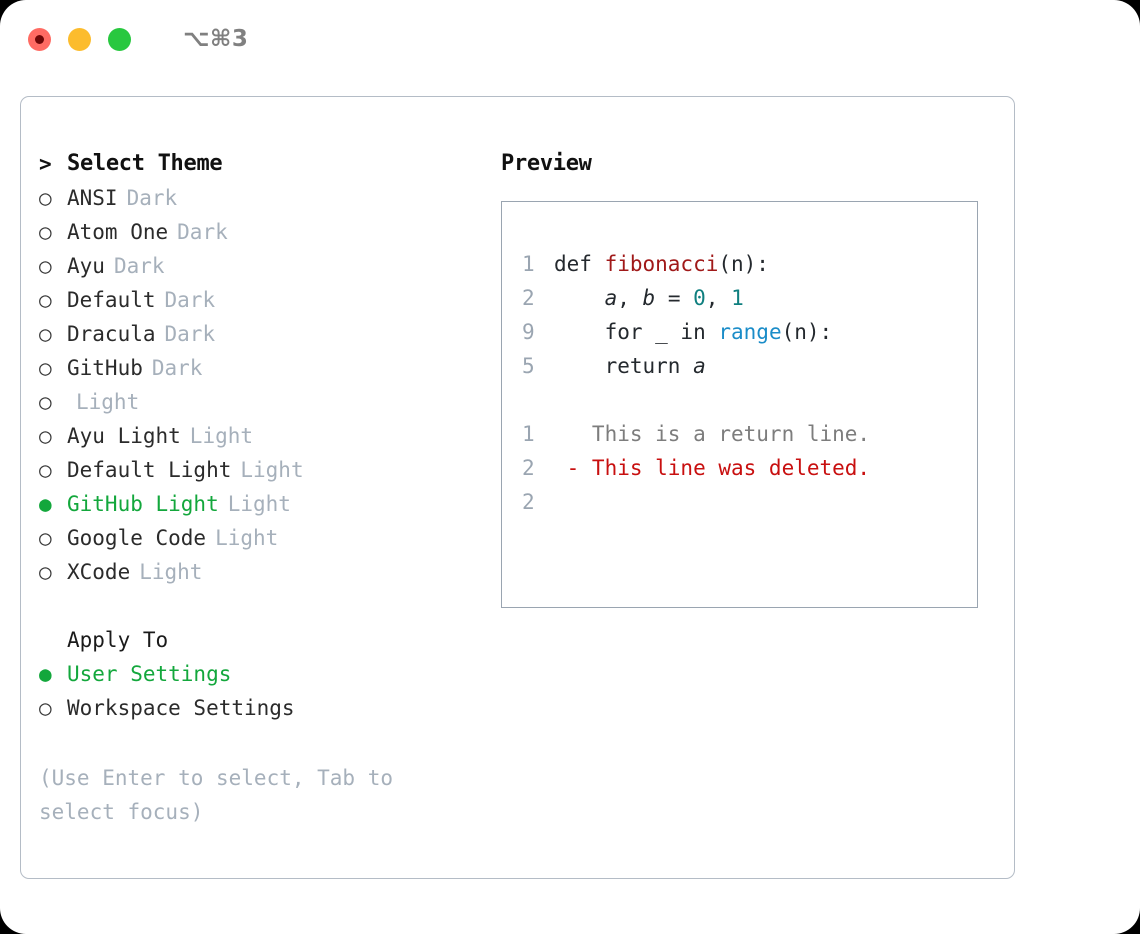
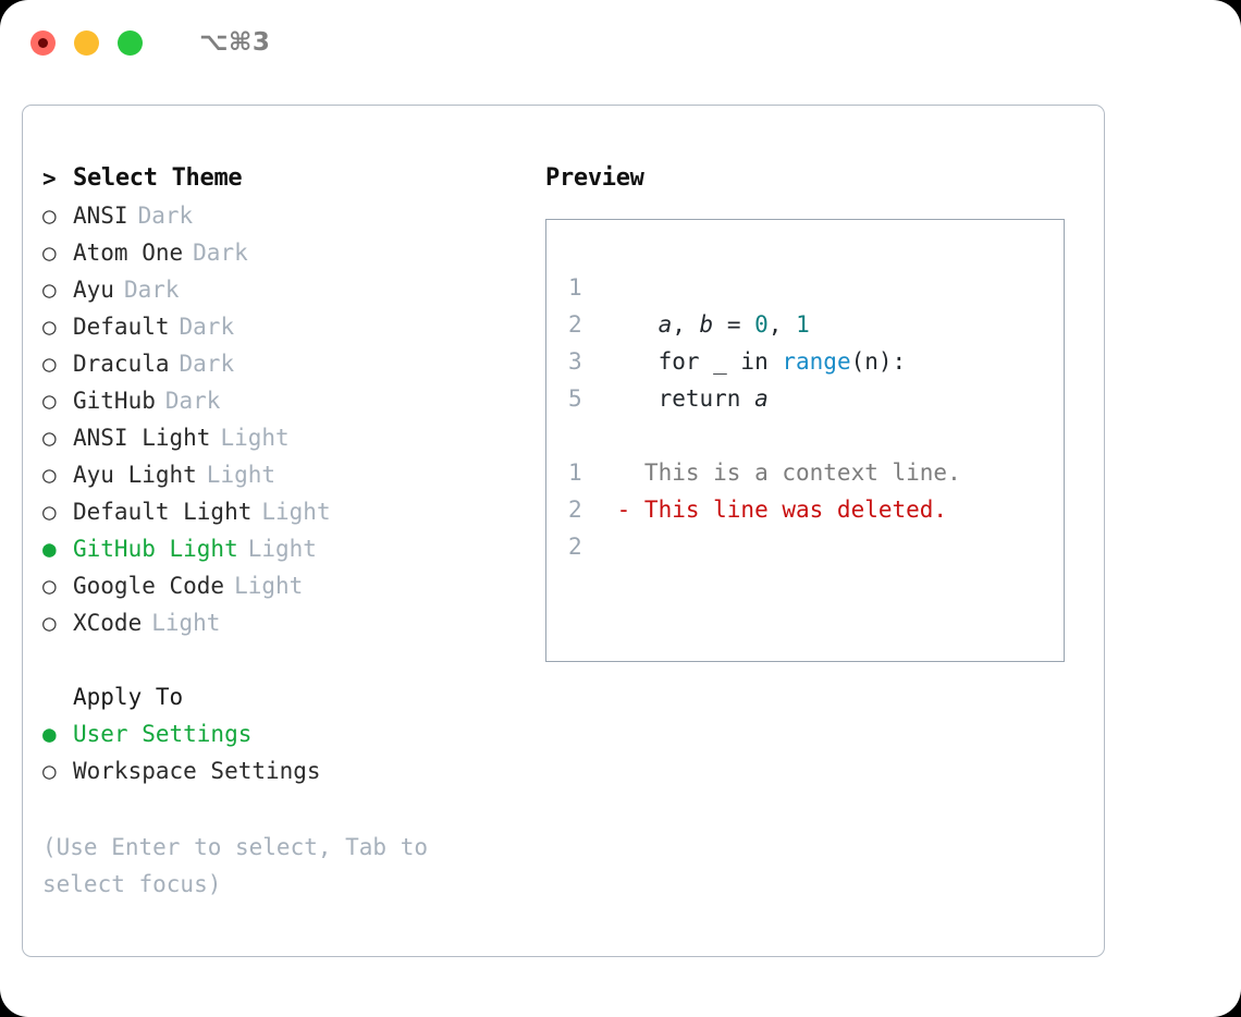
  ⌥⌘3
  >
  Select Theme
  ○
  ANSI
  Dark
  ○
  Atom One
  Dark
  ○
  Ayu
  Dark
  ○
  Default
  Dark
  ○
  Dracula
  Dark
  ○
  GitHub
  Dark
  ○
+ ANSI Light
  Light
  ○
  Ayu Light
  Light
  ○
  Default Light
  Light
  ●
  GitHub Light
  Light
  ○
  Google Code
  Light
  ○
  XCode
  Light
  Apply To
  ●
  User Settings
  ○
  Workspace Settings
  (Use Enter to select, Tab to select focus)
  Preview
  1
- def fibonacci(n):
  2
  a, b = 0, 1
- 9
+ 3
  for _ in range(n):
  5
  return a
  1
- This is a return line.
+ This is a context line.
  2
  - This line was deleted.
  2
